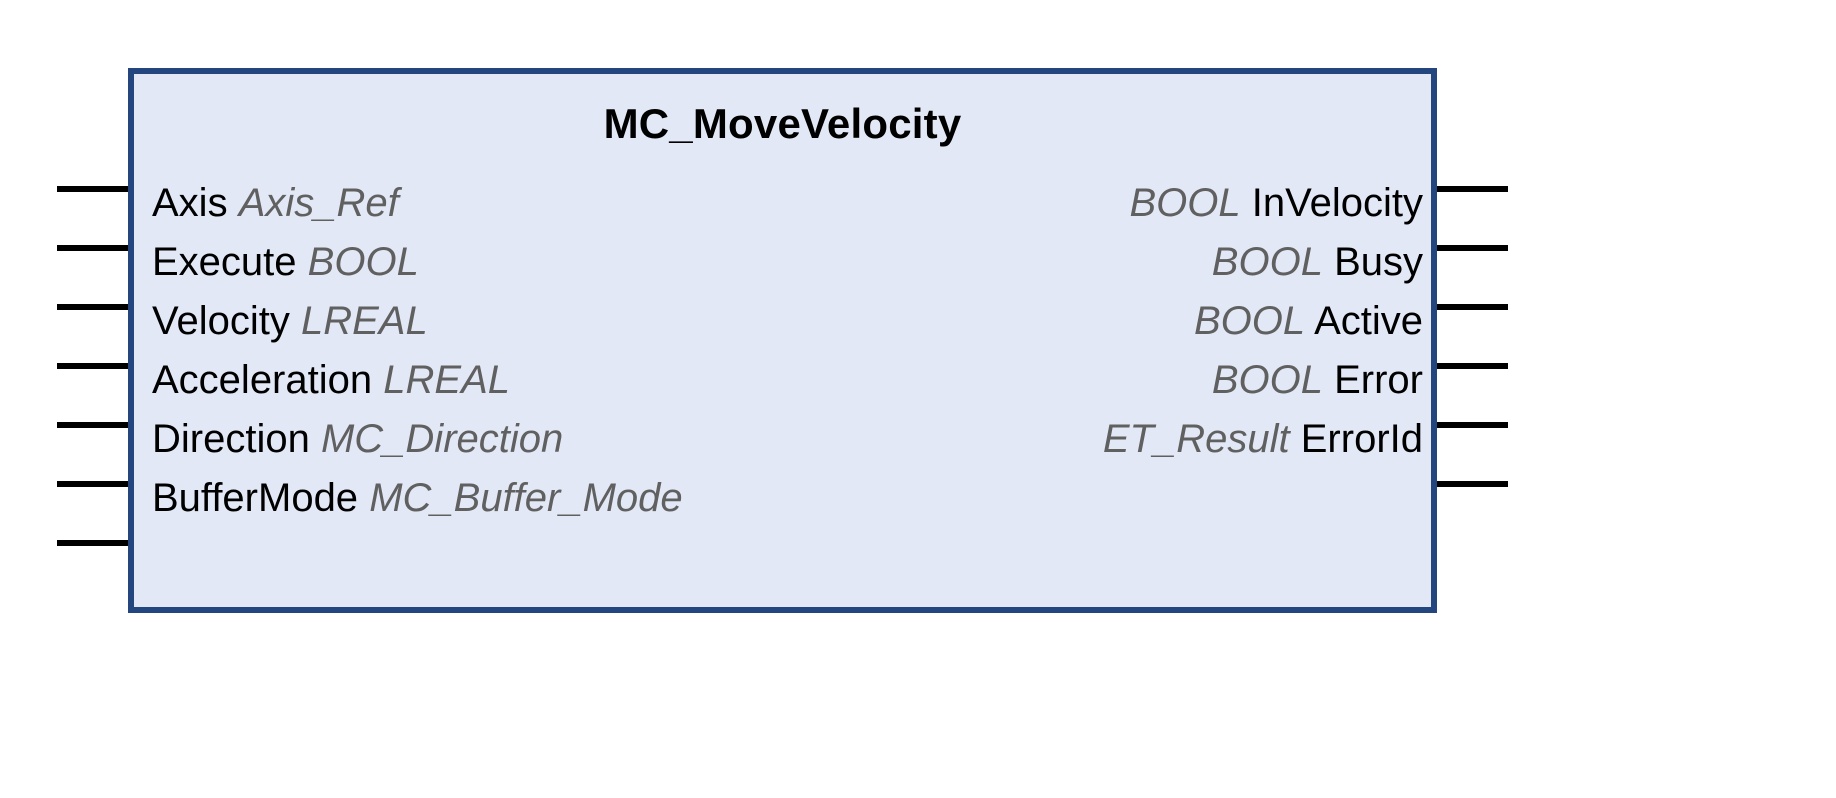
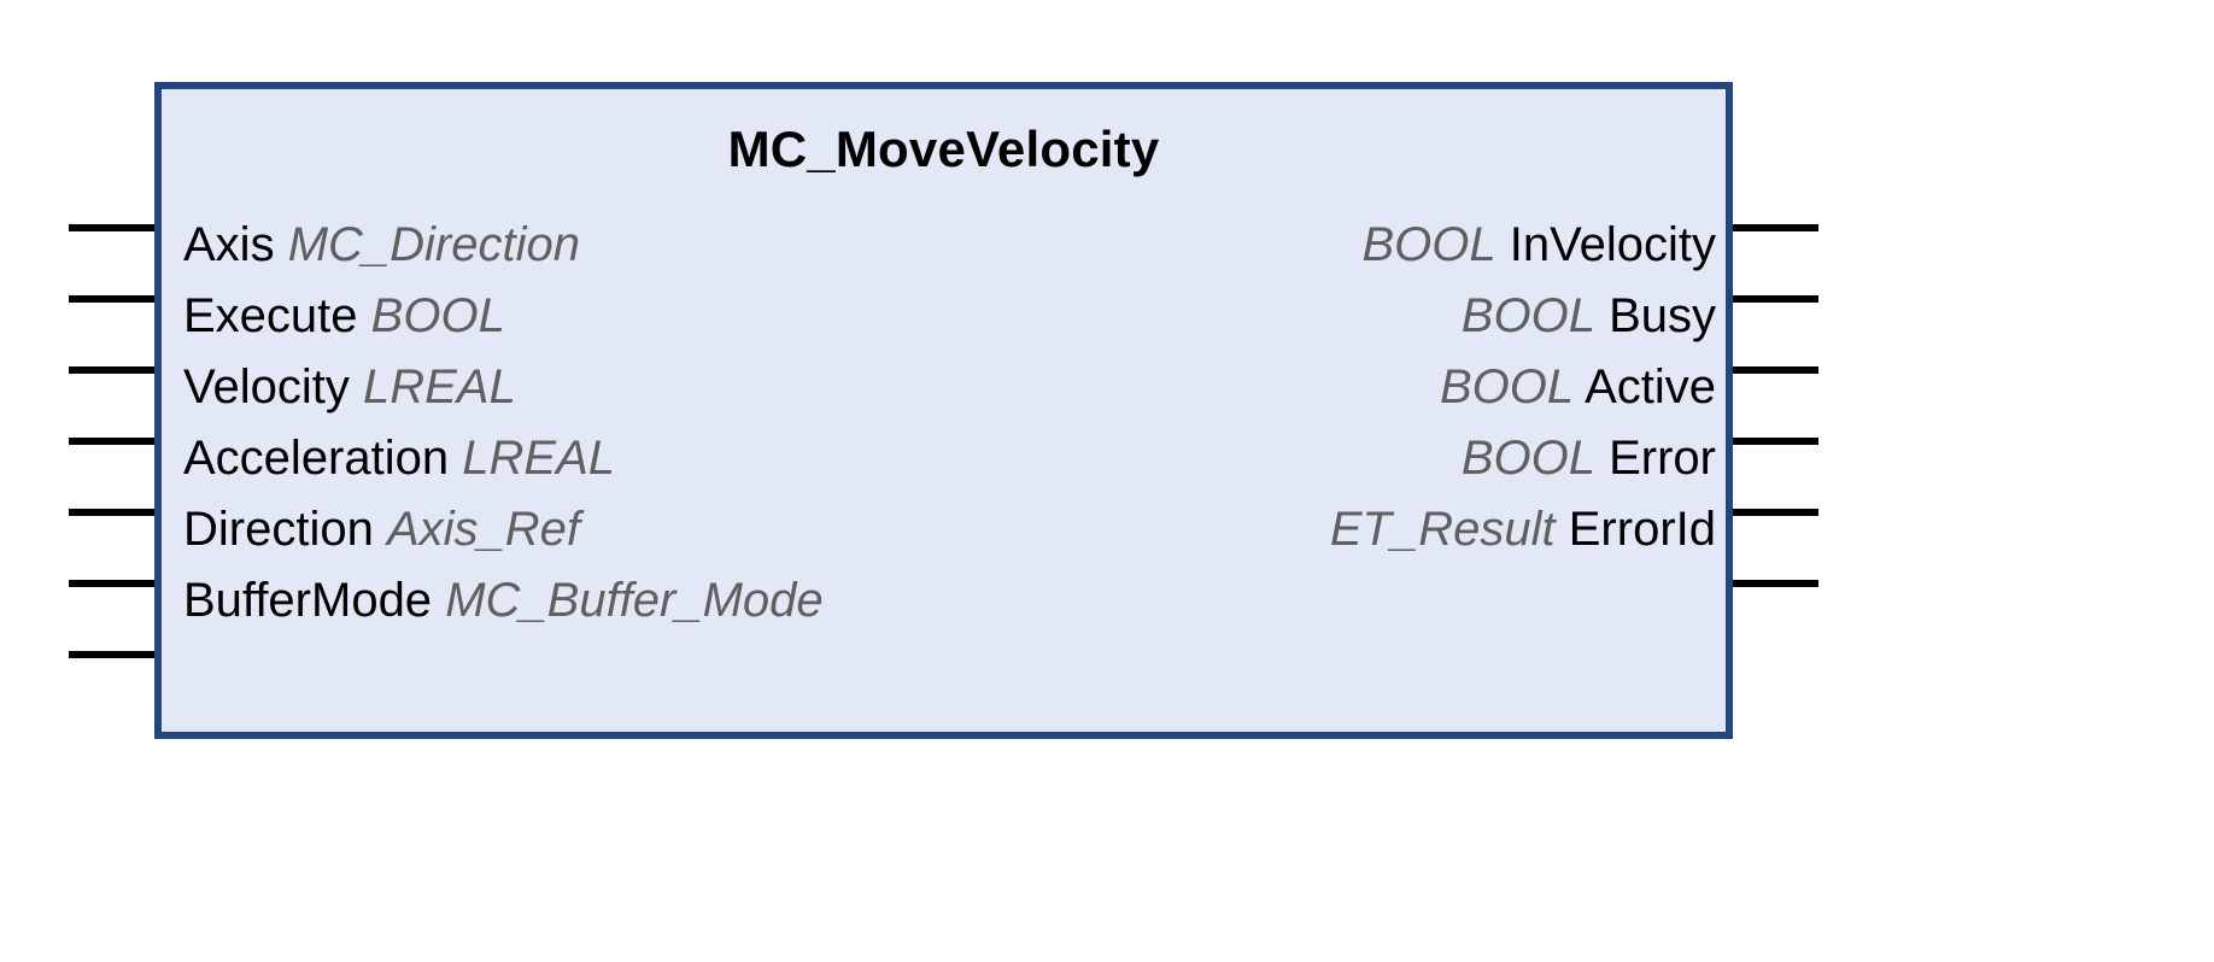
  MC_MoveVelocity
- Axis Axis_Ref
+ Axis MC_Direction
  Execute BOOL
  Velocity LREAL
  Acceleration LREAL
- Direction MC_Direction
+ Direction Axis_Ref
  BufferMode MC_Buffer_Mode
  BOOL InVelocity
  BOOL Busy
  BOOL Active
  BOOL Error
  ET_Result ErrorId
